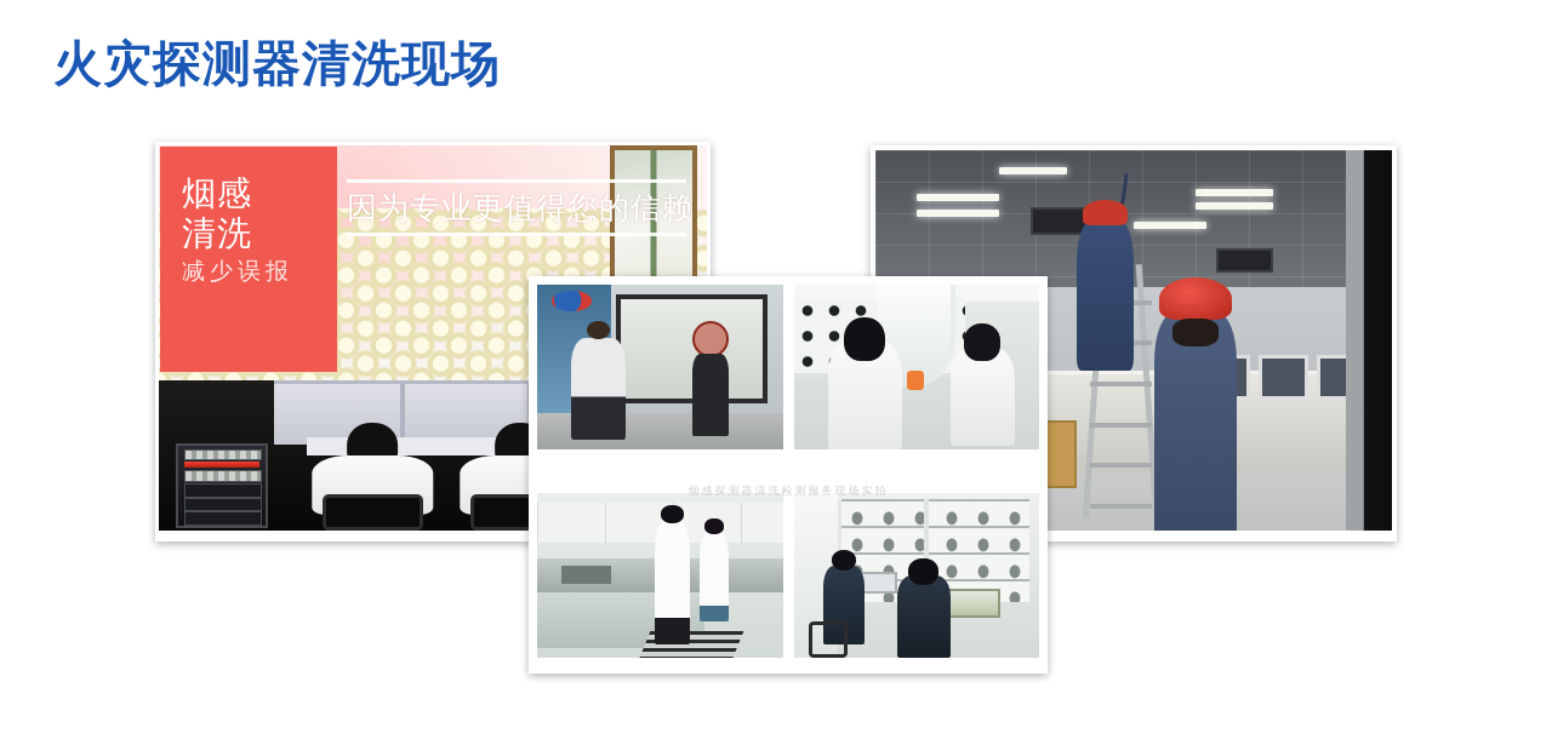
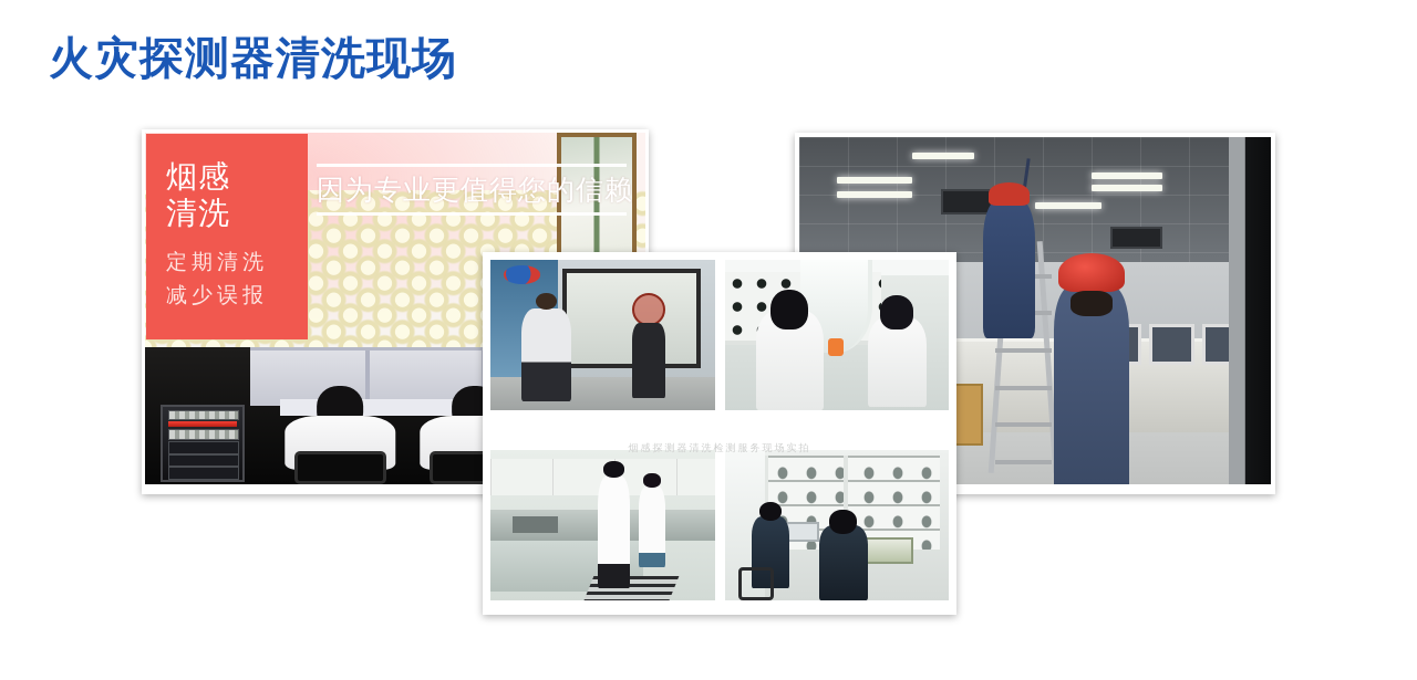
  火灾探测器清洗现场
  烟感
  清洗
+ 定期清洗
  减少误报
  因为专业更值得您的信赖
  烟感探测器清洗检测服务现场实拍
